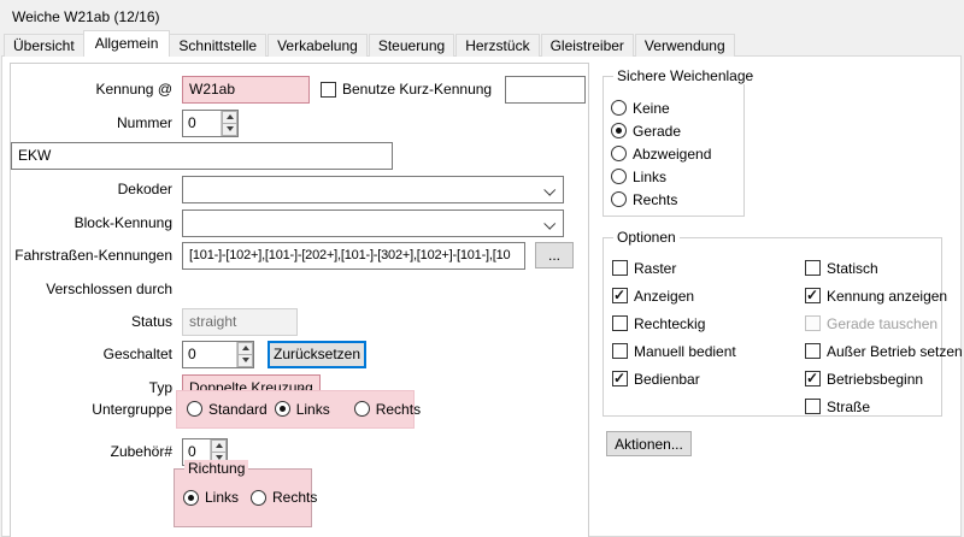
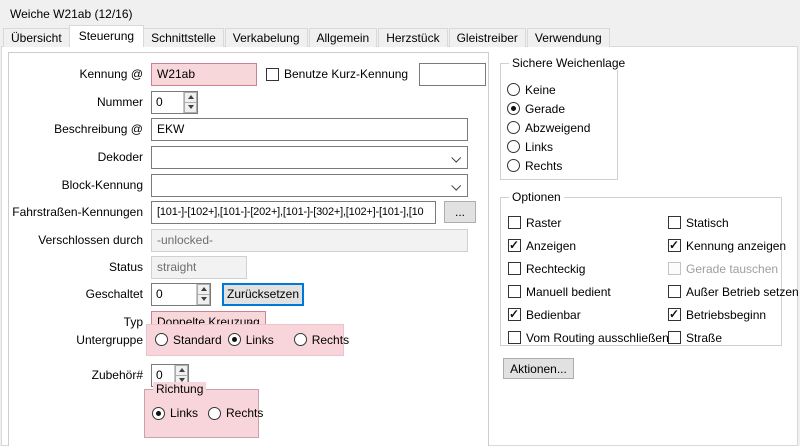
  Weiche W21ab (12/16)
  Übersicht
- Allgemein
+ Steuerung
  Schnittstelle
  Verkabelung
- Steuerung
+ Allgemein
  Herzstück
  Gleistreiber
  Verwendung
  Kennung @
  W21ab
  Benutze Kurz-Kennung
  Nummer
  0
+ Beschreibung @
  EKW
  Dekoder
  Block-Kennung
  Fahrstraßen-Kennungen
  [101-]-[102+],[101-]-[202+],[101-]-[302+],[102+]-[101-],[10
  ...
  Verschlossen durch
+ -unlocked-
  Status
  straight
  Geschaltet
  0
  Zurücksetzen
  Typ
  Doppelte Kreuzung
  Untergruppe
  Standard
  Links
  Rechts
  Zubehör#
  0
  Richtung
  Links
  Rechts
  Sichere Weichenlage
  Keine
  Gerade
  Abzweigend
  Links
  Rechts
  Optionen
  Raster
  Anzeigen
  Rechteckig
  Manuell bedient
  Bedienbar
+ Vom Routing ausschließen
  Statisch
  Kennung anzeigen
  Gerade tauschen
  Außer Betrieb setzen
  Betriebsbeginn
  Straße
  Aktionen...
